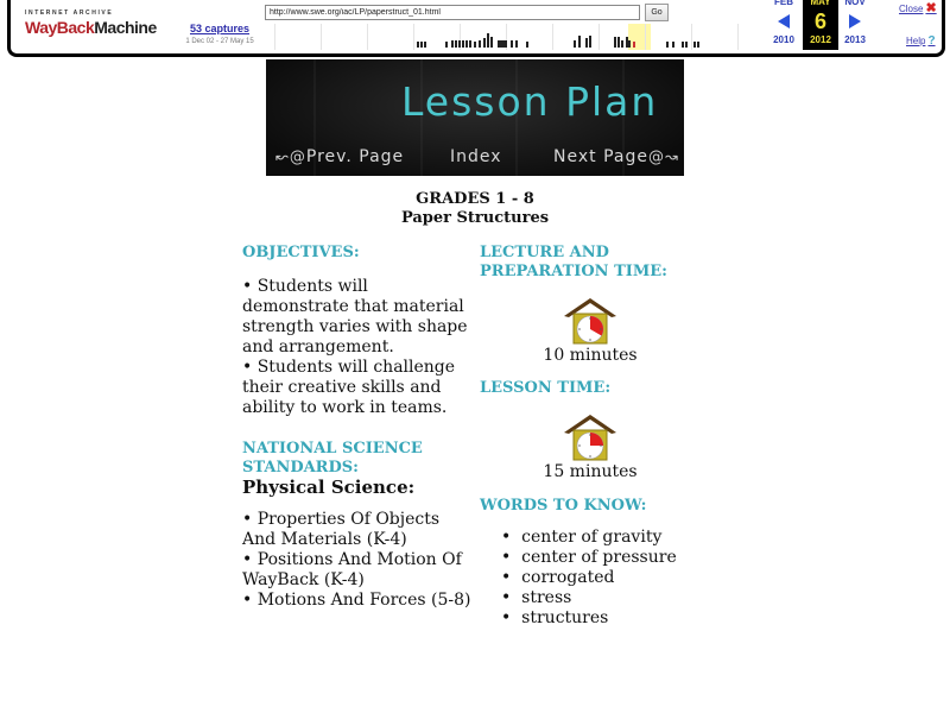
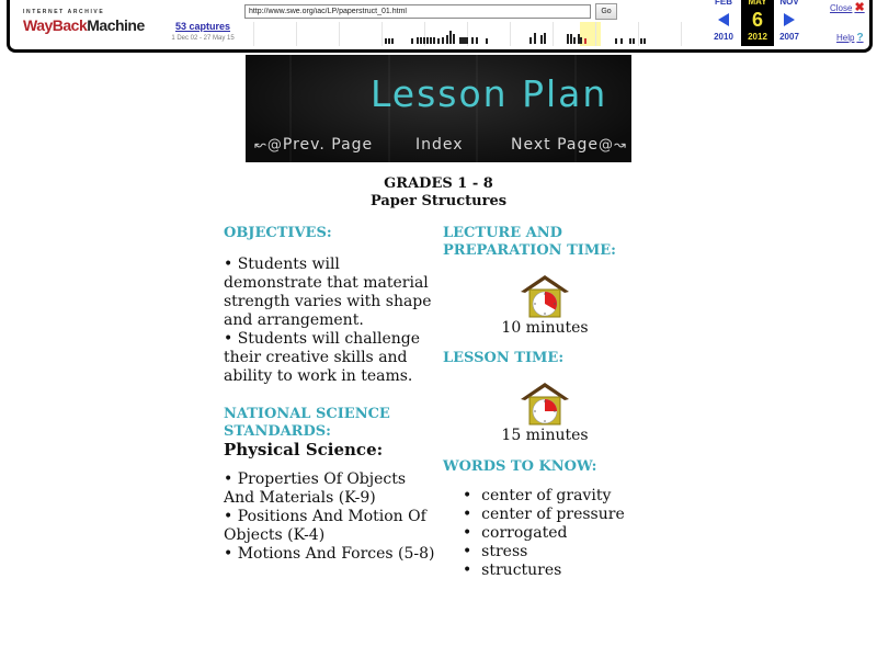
  WayBackMachine
  53 captures
  http://www.swe.org/iac/LP/paperstruct_01.html
  FEB
  2010
  MAY
  6
  2012
  NOV
- 2013
+ 2007
  Close ✖
  Help ?
  Lesson Plan
  ↜@Prev. Page
  Index
  Next Page@↝
  GRADES 1 - 8
  Paper Structures
  OBJECTIVES:
  Students will demonstrate that material strength varies with shape and arrangement.
  Students will challenge their creative skills and ability to work in teams.
  NATIONAL SCIENCE STANDARDS:
  Physical Science:
- Properties Of Objects And Materials (K-4)
+ Properties Of Objects And Materials (K-9)
- Positions And Motion Of WayBack (K-4)
+ Positions And Motion Of Objects (K-4)
  Motions And Forces (5-8)
  LECTURE AND PREPARATION TIME:
  10 minutes
  LESSON TIME:
  15 minutes
  WORDS TO KNOW:
  center of gravity
  center of pressure
  corrogated
  stress
  structures
